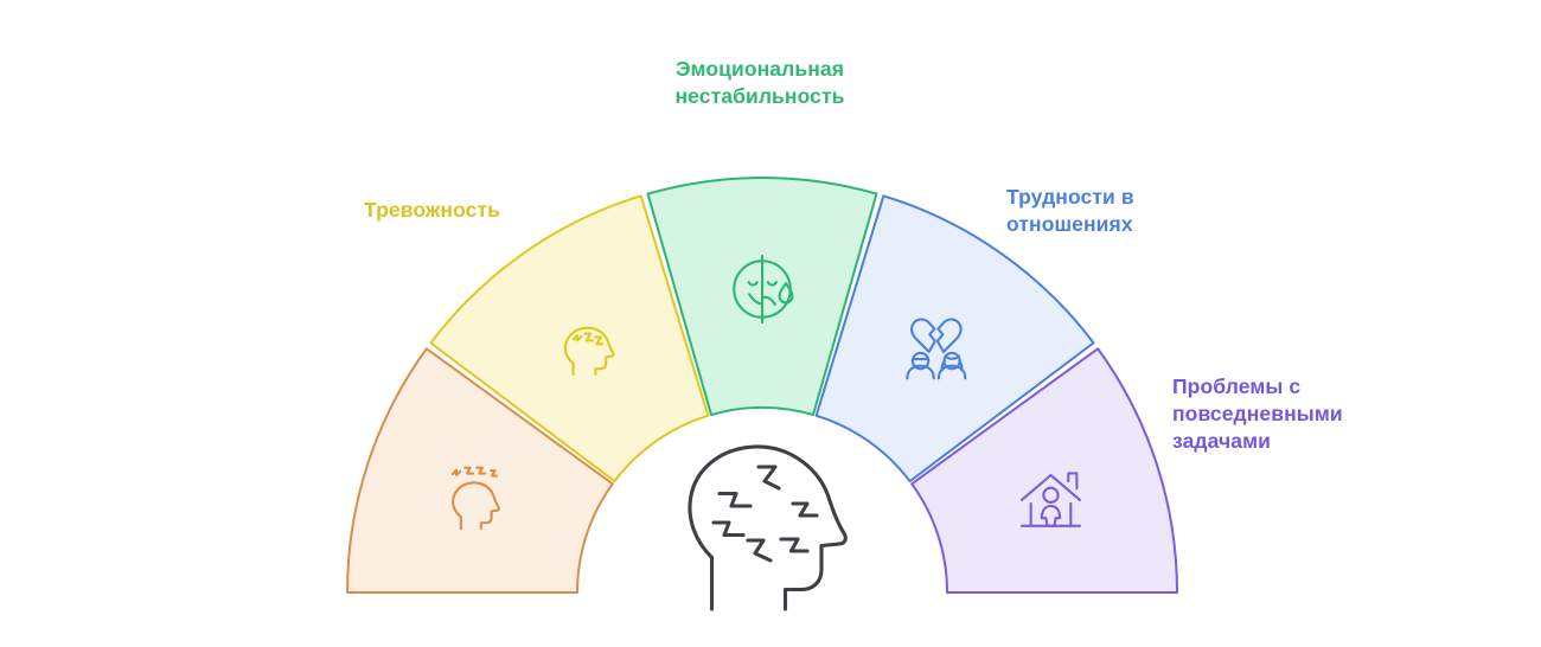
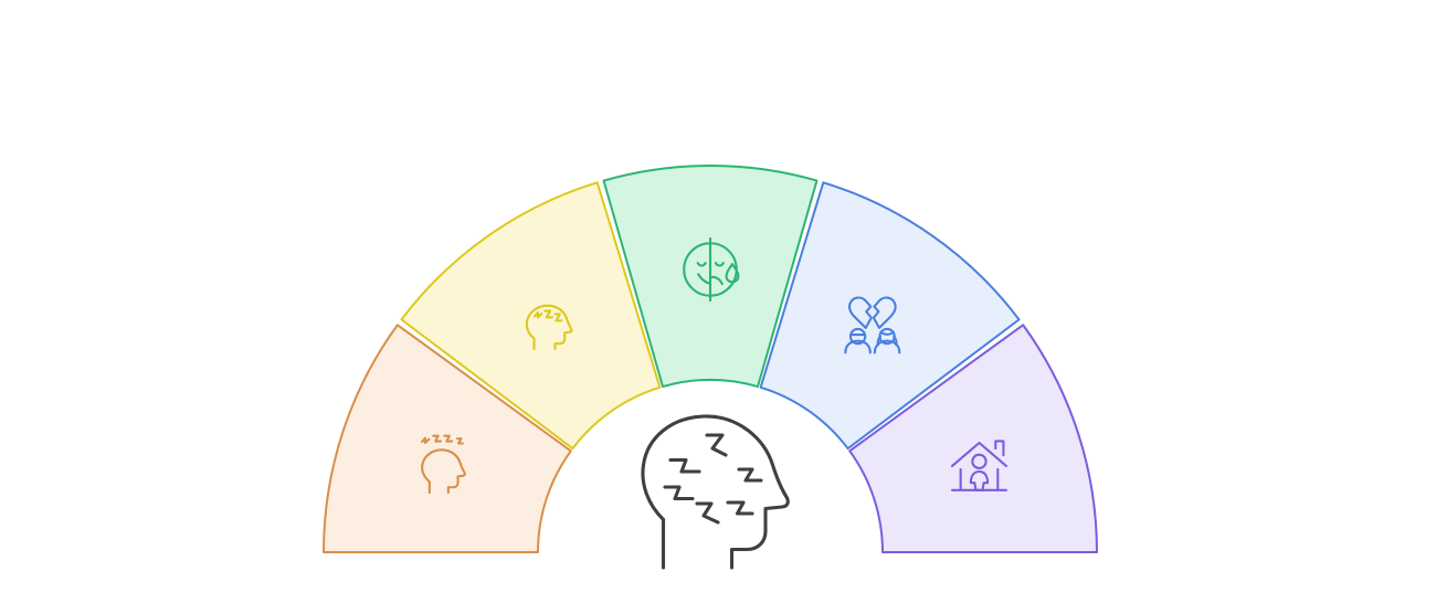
- Тревожность
- Эмоциональная
- нестабильность
- Трудности в
- отношениях
- Проблемы с
- повседневными
- задачами
